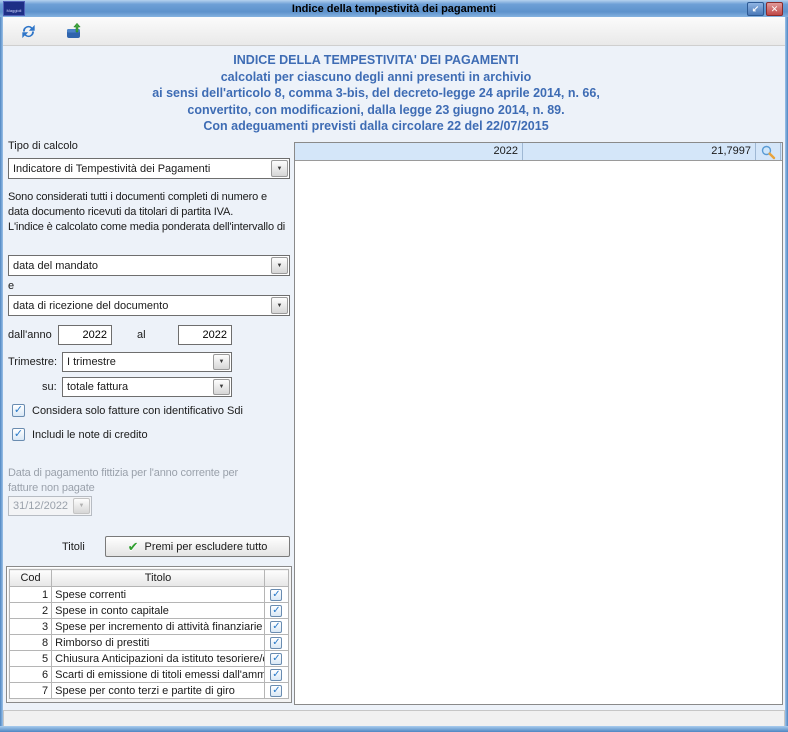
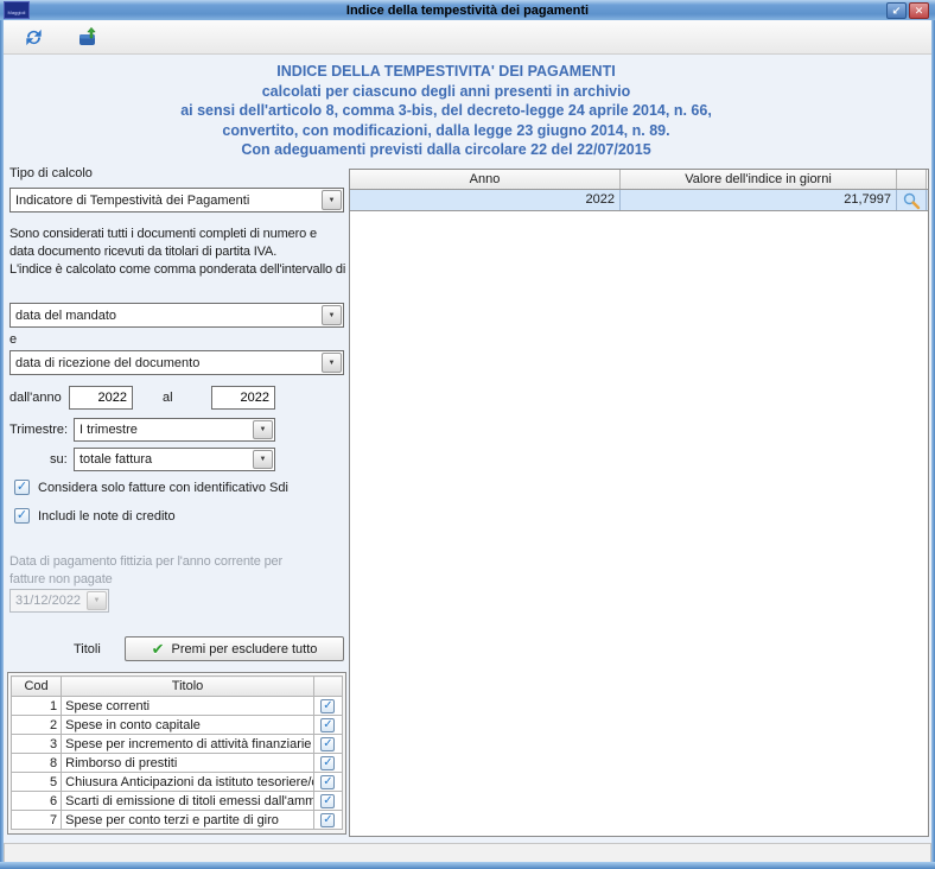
  Indice della tempestività dei pagamenti
  ↙
  ✕
  INDICE DELLA TEMPESTIVITA' DEI PAGAMENTI
  calcolati per ciascuno degli anni presenti in archivio
  ai sensi dell'articolo 8, comma 3-bis, del decreto-legge 24 aprile 2014, n. 66,
  convertito, con modificazioni, dalla legge 23 giugno 2014, n. 89.
  Con adeguamenti previsti dalla circolare 22 del 22/07/2015
  Tipo di calcolo
  Indicatore di Tempestività dei Pagamenti
  Sono considerati tutti i documenti completi di numero e
  data documento ricevuti da titolari di partita IVA.
- L'indice è calcolato come media ponderata dell'intervallo di
+ L'indice è calcolato come comma ponderata dell'intervallo di
  data del mandato
  e
  data di ricezione del documento
  dall'anno
  2022
  al
  2022
  Trimestre:
  I trimestre
  su:
  totale fattura
  ✓
  Considera solo fatture con identificativo Sdi
  ✓
  Includi le note di credito
  Data di pagamento fittizia per l'anno corrente per
  fatture non pagate
  31/12/2022
  Titoli
  ✔
  Premi per escludere tutto
  Cod	Titolo
  1	Spese correnti	✓
  2	Spese in conto capitale	✓
  3	Spese per incremento di attività finanziarie	✓
  8	Rimborso di prestiti	✓
  5	Chiusura Anticipazioni da istituto tesoriere/	✓
  6	Scarti di emissione di titoli emessi dall'amm	✓
  7	Spese per conto terzi e partite di giro	✓
+ Anno
+ Valore dell'indice in giorni
  2022
  21,7997
